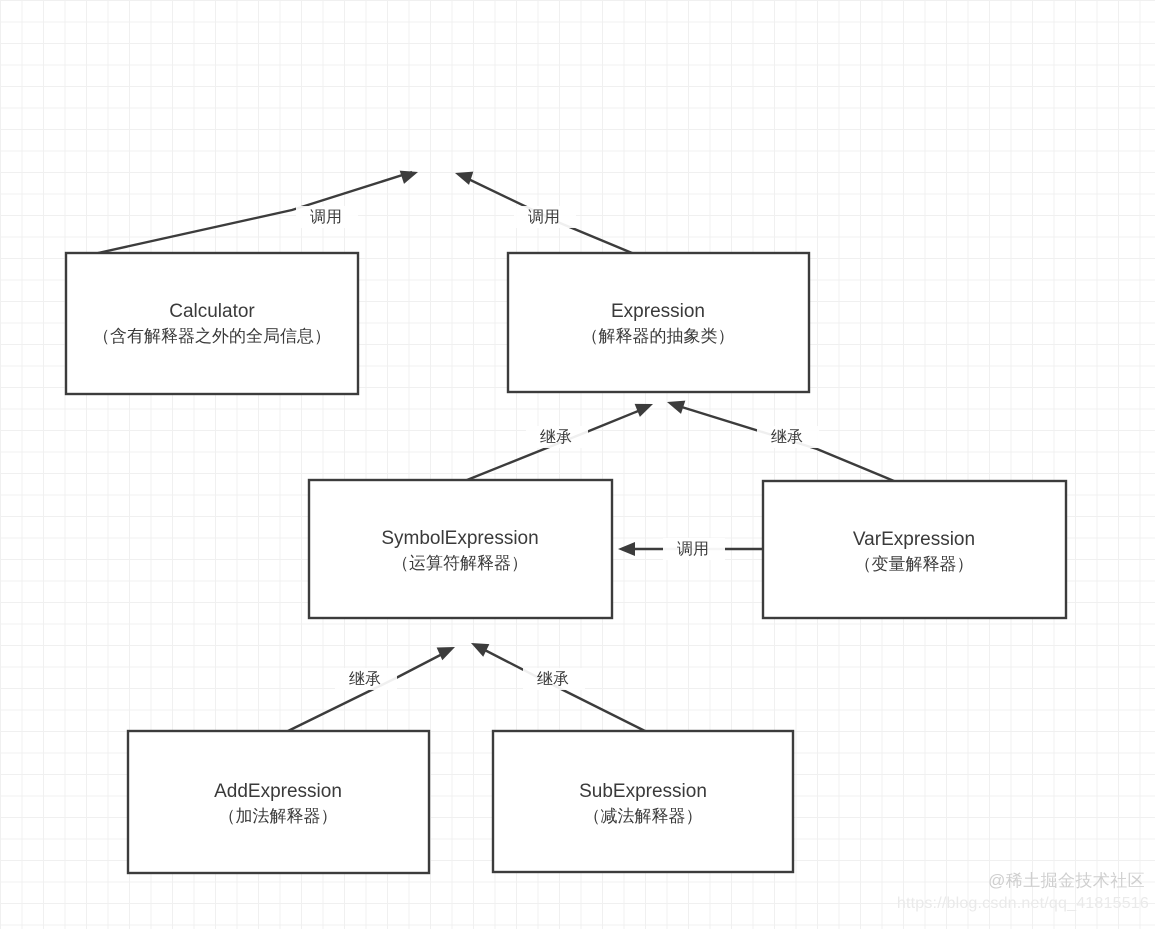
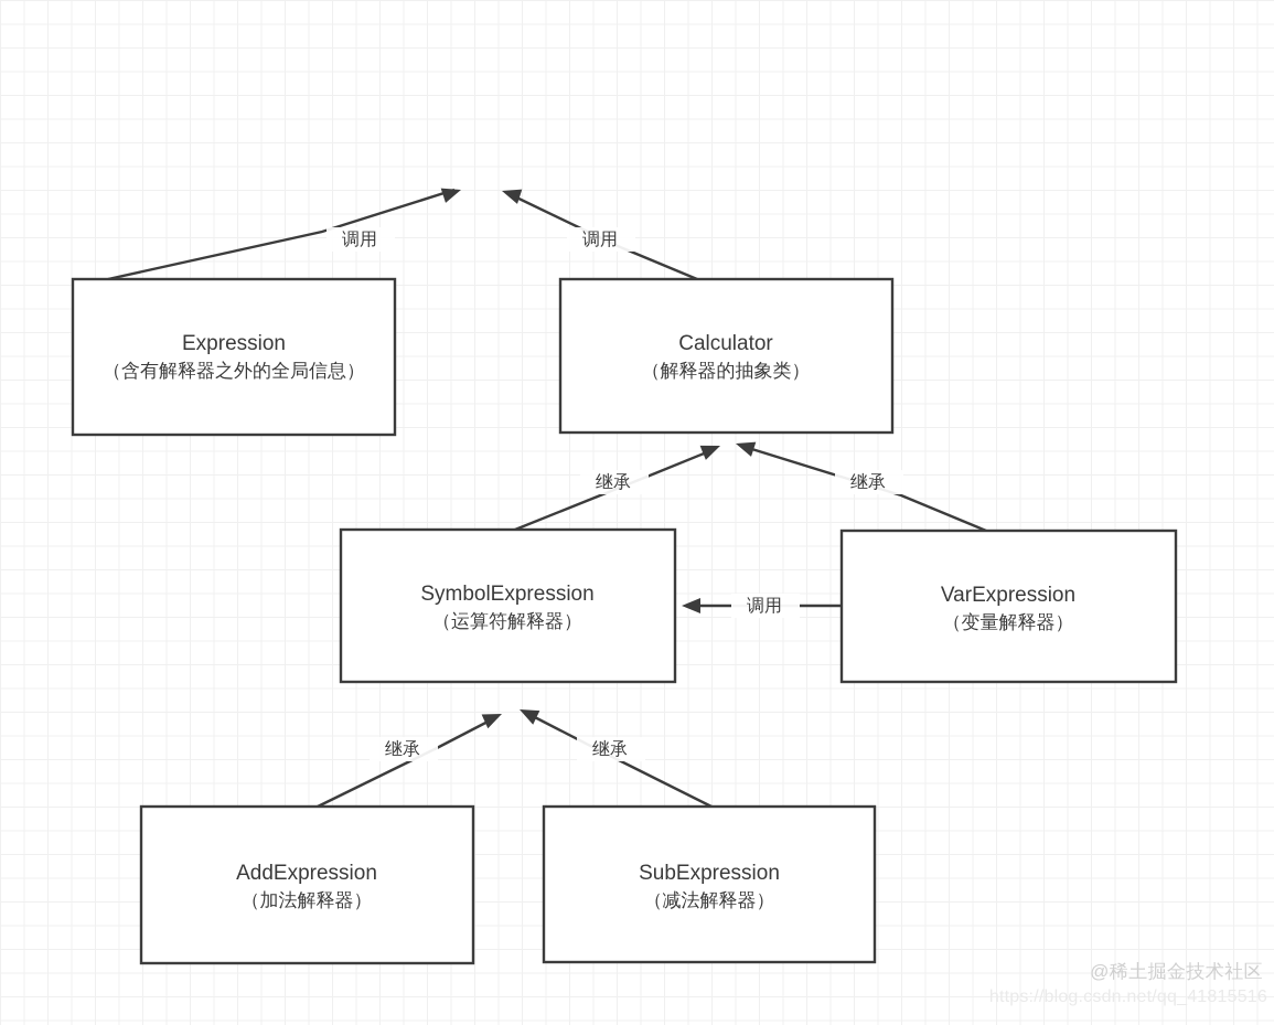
  调用
  调用
  继承
  继承
  调用
  继承
  继承
- Calculator
+ Expression
  （含有解释器之外的全局信息）
- Expression
+ Calculator
  （解释器的抽象类）
  SymbolExpression
  （运算符解释器）
  VarExpression
  （变量解释器）
  AddExpression
  （加法解释器）
  SubExpression
  （减法解释器）
  @稀土掘金技术社区
